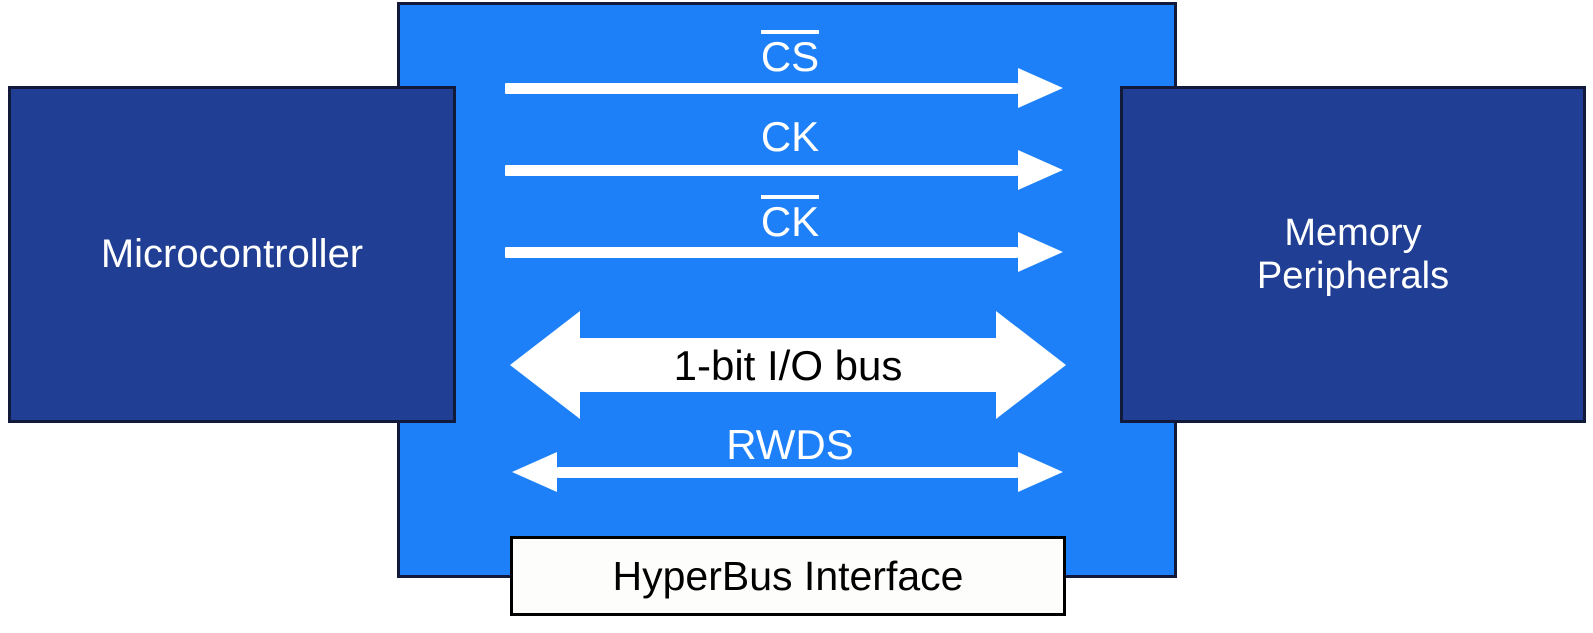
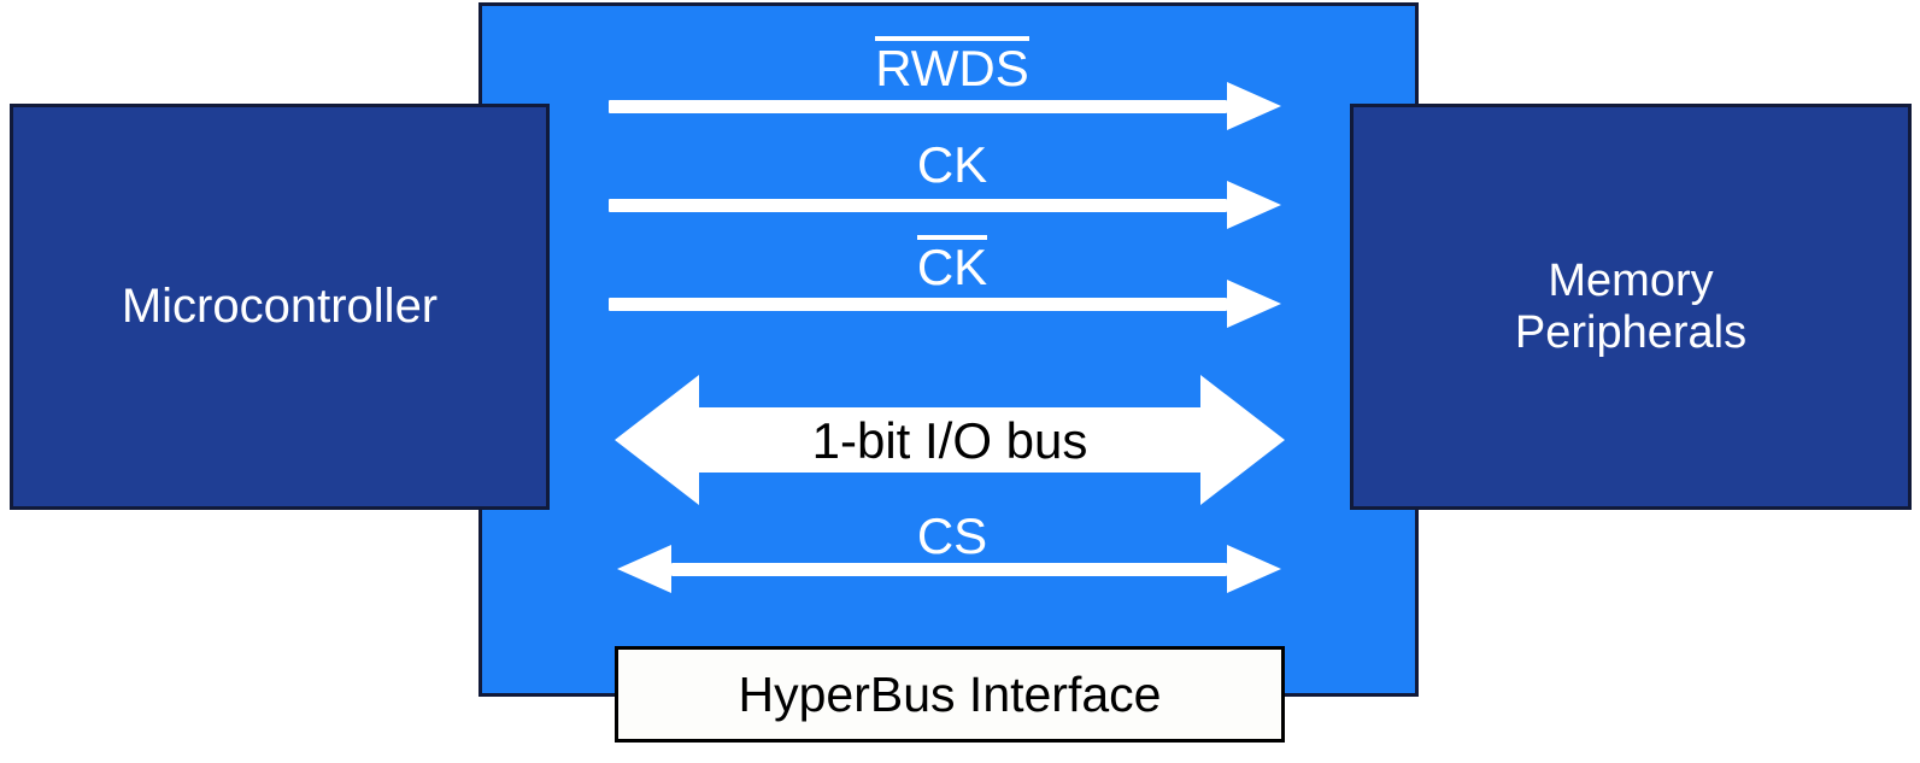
  Microcontroller
  Memory
  Peripherals
- CS
+ RWDS
  CK
  CK
  1-bit I/O bus
- RWDS
+ CS
  HyperBus Interface
